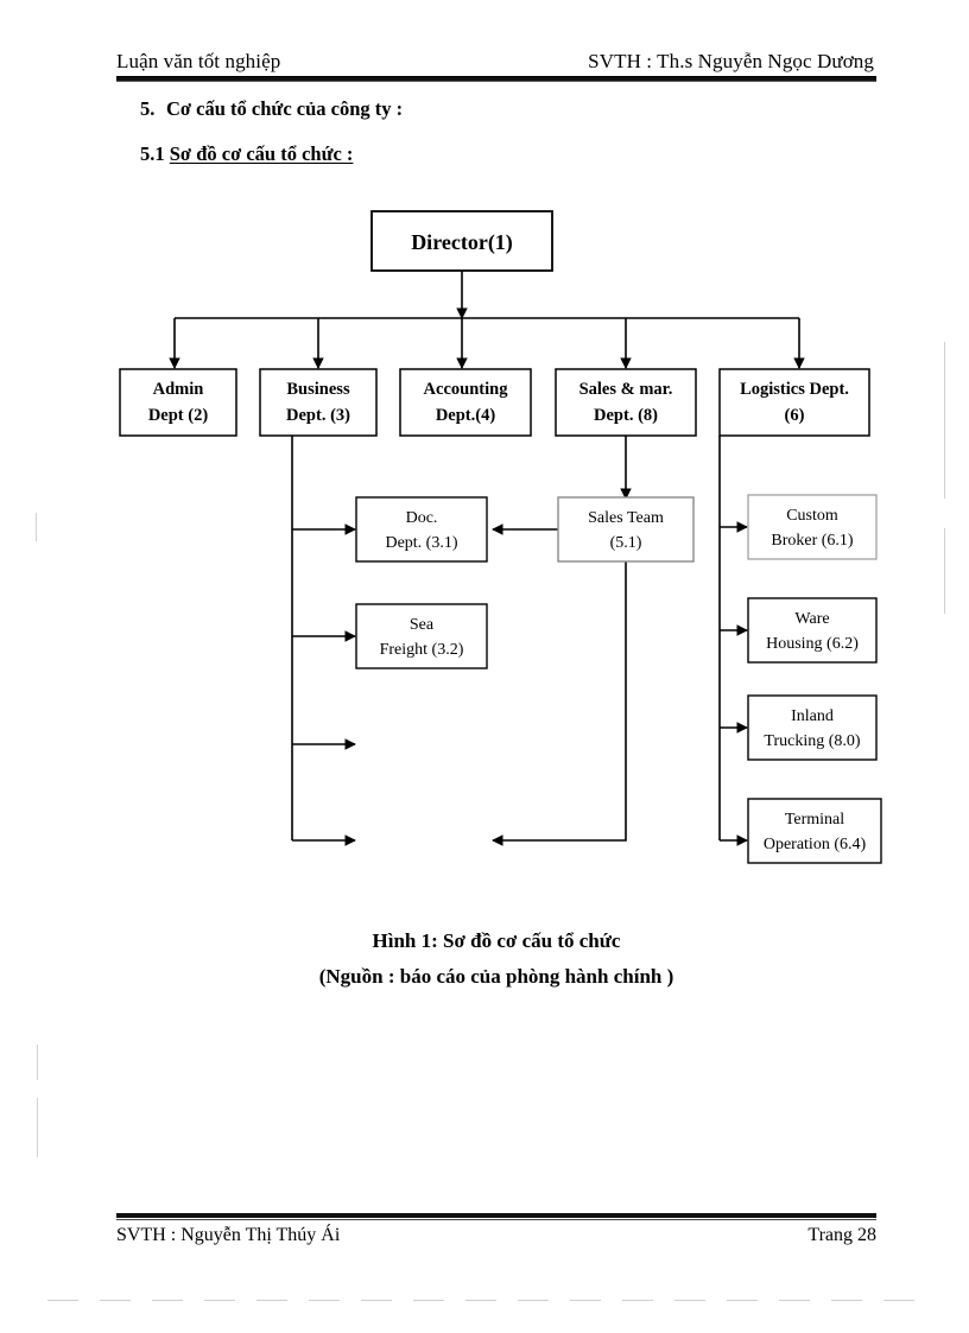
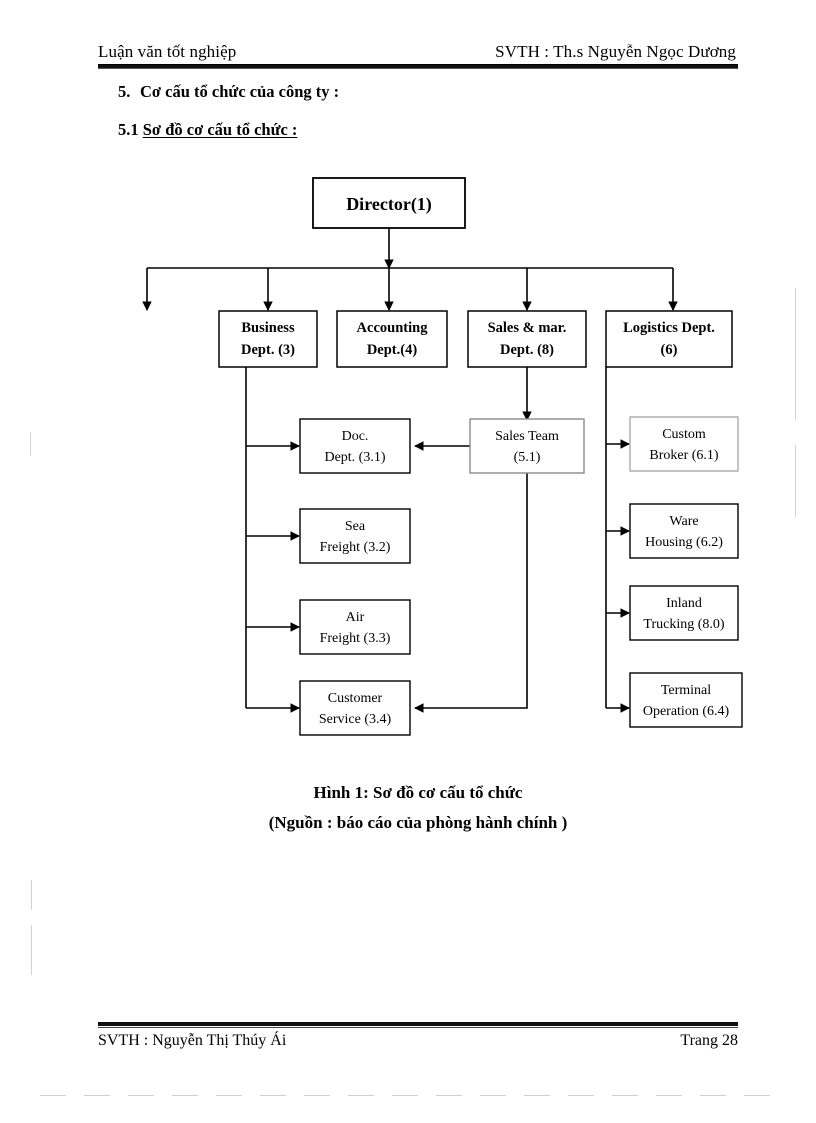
  Luận văn tốt nghiệp
  SVTH : Th.s Nguyễn Ngọc Dương
  5. Cơ cấu tổ chức của công ty :
  5.1 Sơ đồ cơ cấu tổ chức :
  Director(1)
- Admin
- Dept (2)
  Business
  Dept. (3)
  Accounting
  Dept.(4)
  Sales & mar.
  Dept. (8)
  Logistics Dept.
  (6)
  Doc.
  Dept. (3.1)
  Sea
  Freight (3.2)
+ Air
+ Freight (3.3)
+ Customer
+ Service (3.4)
  Sales Team
  (5.1)
  Custom
  Broker (6.1)
  Ware
  Housing (6.2)
  Inland
  Trucking (8.0)
  Terminal
  Operation (6.4)
  Hình 1: Sơ đồ cơ cấu tổ chức
  (Nguồn : báo cáo của phòng hành chính )
  SVTH : Nguyễn Thị Thúy Ái
  Trang 28
